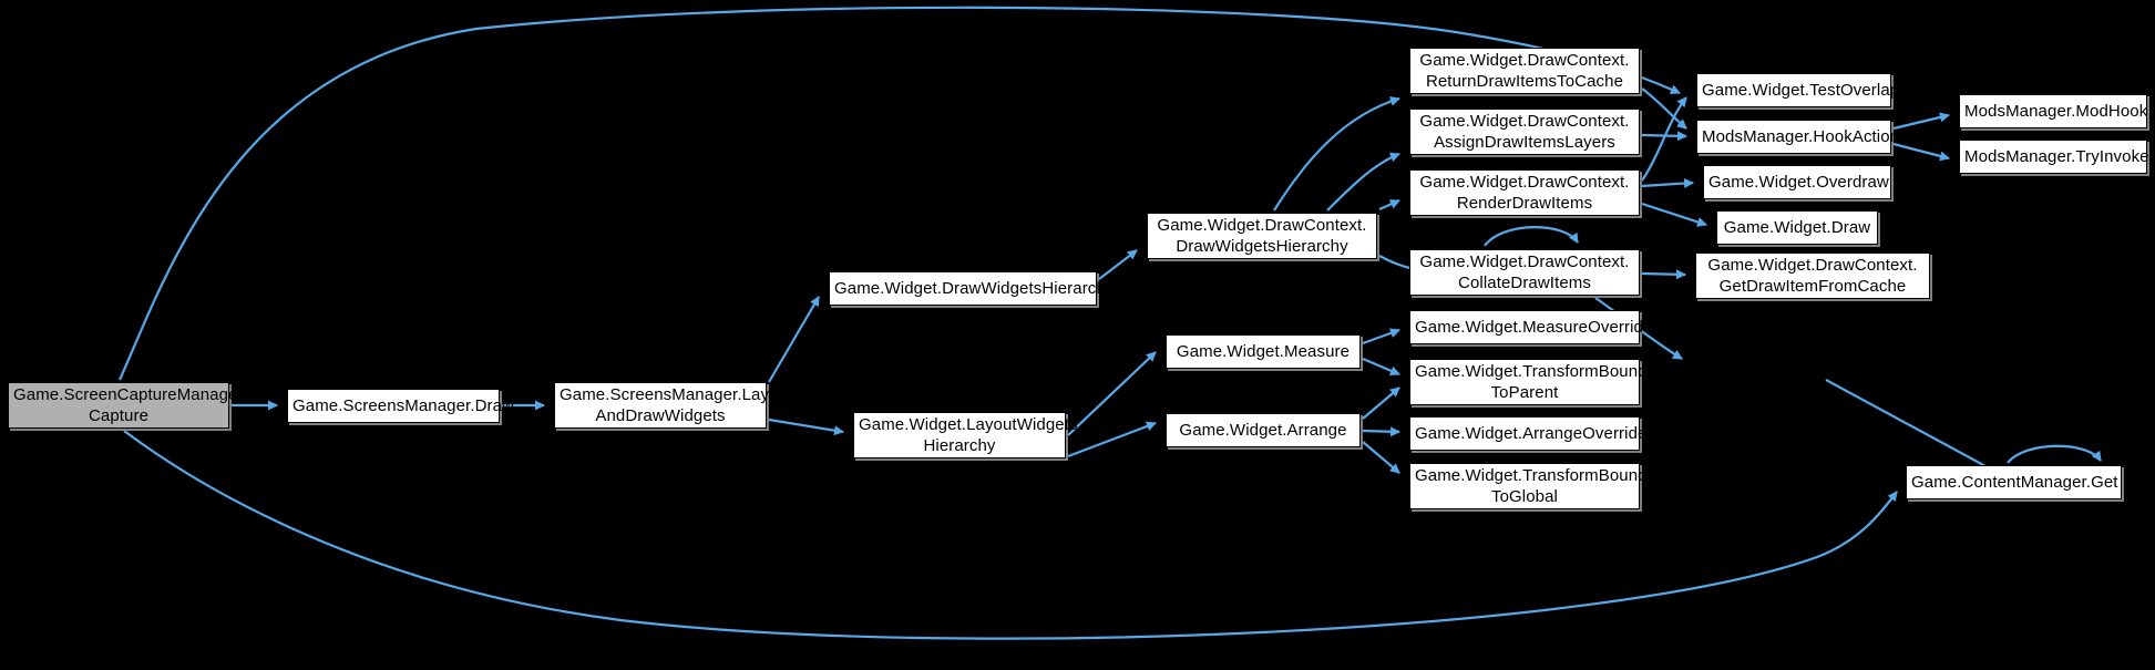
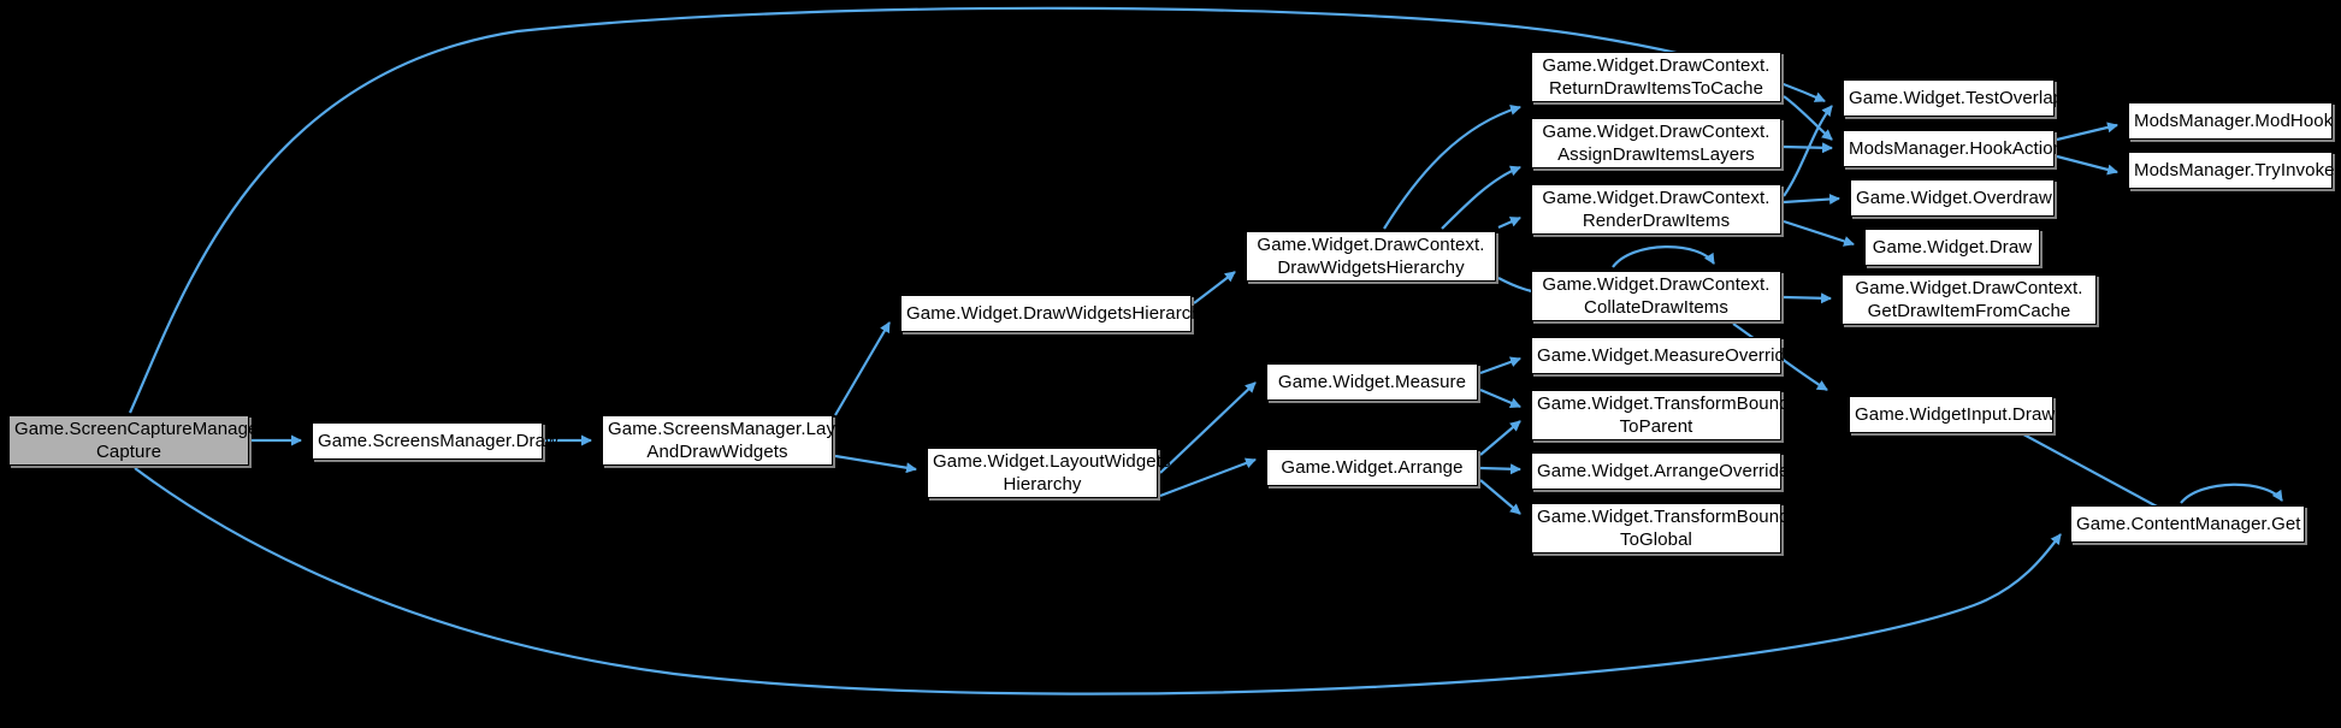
  Game.ScreenCaptureManager.
  Capture
  Game.ScreensManager.Draw
  Game.ScreensManager.Layout
  AndDrawWidgets
  Game.Widget.DrawWidgetsHierarchy
  Game.Widget.LayoutWidgets
  Hierarchy
  Game.Widget.DrawContext.
  DrawWidgetsHierarchy
  Game.Widget.DrawContext.
  ReturnDrawItemsToCache
  Game.Widget.DrawContext.
  AssignDrawItemsLayers
  Game.Widget.DrawContext.
  RenderDrawItems
  Game.Widget.DrawContext.
  CollateDrawItems
  Game.Widget.Measure
  Game.Widget.Arrange
  Game.Widget.MeasureOverride
  Game.Widget.TransformBounds
  ToParent
  Game.Widget.ArrangeOverride
  Game.Widget.TransformBounds
  ToGlobal
  Game.Widget.DrawContext.
  GetDrawItemFromCache
  Game.Widget.TestOverlap
  ModsManager.HookAction
  Game.Widget.Overdraw
  Game.Widget.Draw
+ Game.WidgetInput.Draw
  ModsManager.ModHook
  ModsManager.TryInvoke
  Game.ContentManager.Get
